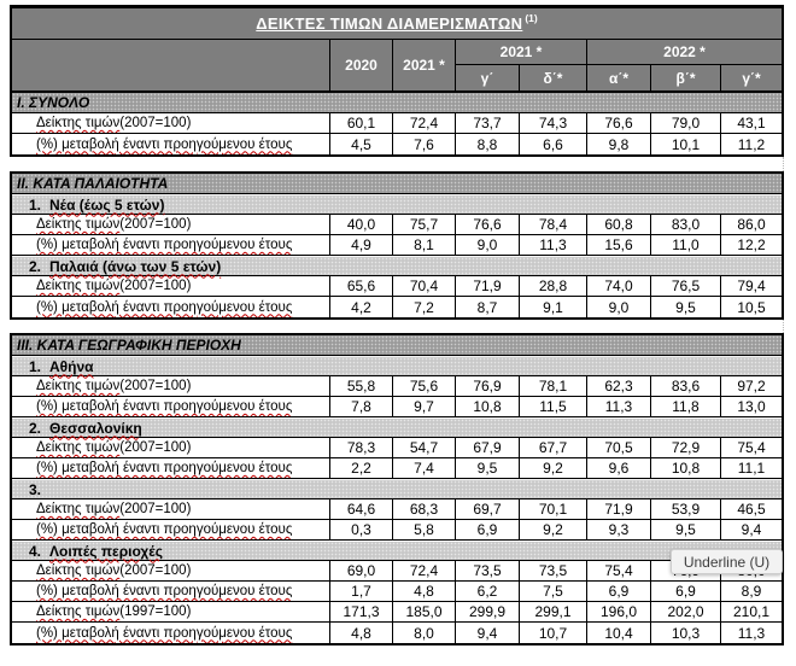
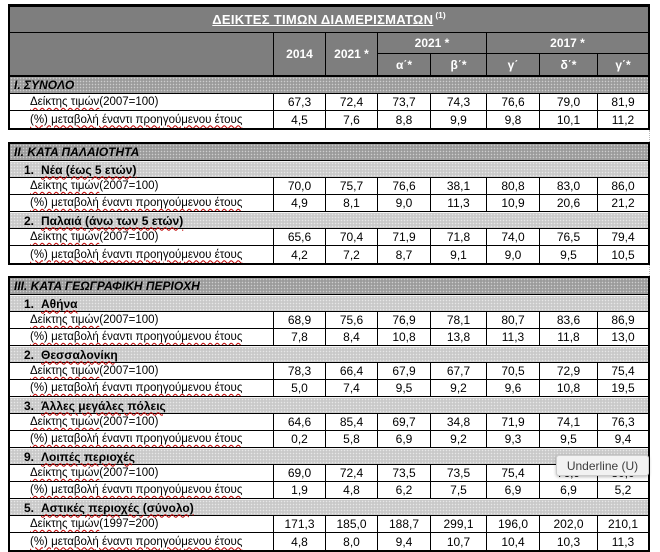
  ΔΕΙΚΤΕΣ ΤΙΜΩΝ ΔΙΑΜΕΡΙΣΜΑΤΩΝ
  (1)
- 2020
+ 2014
  2021 *
  2021 *
- 2022 *
+ 2017 *
- γ΄
+ α΄*
- δ΄*
+ β΄*
- α΄*
+ γ΄
- β΄*
+ δ΄*
  γ΄*
  I. ΣΥΝΟΛΟ
  Δείκτης τιμών
  (2007=100)
- 60,1
+ 67,3
  72,4
  73,7
  74,3
  76,6
  79,0
- 43,1
+ 81,9
  (%) μεταβολή έναντι προηγούμενου έτους
  4,5
  7,6
  8,8
- 6,6
+ 9,9
  9,8
  10,1
  11,2
  II. ΚΑΤΑ ΠΑΛΑΙΟΤΗΤΑ
  1.
  Νέα (έως 5 ετών)
  Δείκτης τιμών
  (2007=100)
- 40,0
+ 70,0
  75,7
  76,6
- 78,4
+ 38,1
- 60,8
+ 80,8
  83,0
  86,0
  (%) μεταβολή έναντι προηγούμενου έτους
  4,9
  8,1
  9,0
  11,3
- 15,6
+ 10,9
- 11,0
+ 20,6
- 12,2
+ 21,2
  2.
  Παλαιά (άνω των 5 ετών)
  Δείκτης τιμών
  (2007=100)
  65,6
  70,4
  71,9
- 28,8
+ 71,8
  74,0
  76,5
  79,4
  (%) μεταβολή έναντι προηγούμενου έτους
  4,2
  7,2
  8,7
  9,1
  9,0
  9,5
  10,5
  III. ΚΑΤΑ ΓΕΩΓΡΑΦΙΚΗ ΠΕΡΙΟΧΗ
  1.
  Αθήνα
  Δείκτης τιμών
  (2007=100)
- 55,8
+ 68,9
  75,6
  76,9
  78,1
- 62,3
+ 80,7
  83,6
- 97,2
+ 86,9
  (%) μεταβολή έναντι προηγούμενου έτους
  7,8
- 9,7
+ 8,4
  10,8
- 11,5
+ 13,8
  11,3
  11,8
  13,0
  2.
  Θεσσαλονίκη
  Δείκτης τιμών
  (2007=100)
  78,3
- 54,7
+ 66,4
  67,9
  67,7
  70,5
  72,9
  75,4
  (%) μεταβολή έναντι προηγούμενου έτους
- 2,2
+ 5,0
  7,4
  9,5
  9,2
  9,6
  10,8
- 11,1
+ 19,5
  3.
+ Άλλες μεγάλες πόλεις
  Δείκτης τιμών
  (2007=100)
  64,6
- 68,3
+ 85,4
  69,7
- 70,1
+ 34,8
  71,9
- 53,9
+ 74,1
- 46,5
+ 76,3
  (%) μεταβολή έναντι προηγούμενου έτους
- 0,3
+ 0,2
  5,8
  6,9
  9,2
  9,3
  9,5
  9,4
- 4.
+ 9.
  Λοιπές περιοχές
  Δείκτης τιμών
  (2007=100)
  69,0
  72,4
  73,5
  73,5
  75,4
  (%) μεταβολή έναντι προηγούμενου έτους
- 1,7
+ 1,9
  4,8
  6,2
  7,5
  6,9
  6,9
- 8,9
+ 5,2
+ 5.
+ Αστικές περιοχές (σύνολο)
  Δείκτης τιμών
- (1997=100)
+ (1997=200)
  171,3
  185,0
- 299,9
+ 188,7
  299,1
  196,0
  202,0
  210,1
  (%) μεταβολή έναντι προηγούμενου έτους
  4,8
  8,0
  9,4
  10,7
  10,4
  10,3
  11,3
  Underline (U)
